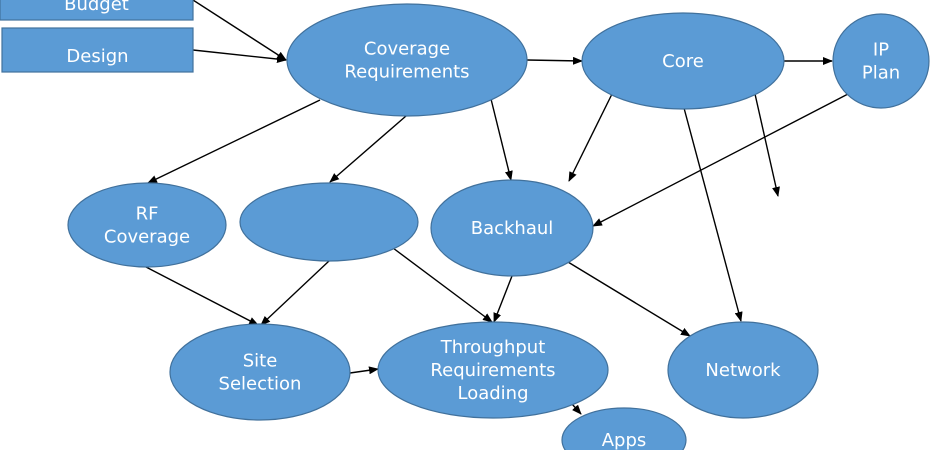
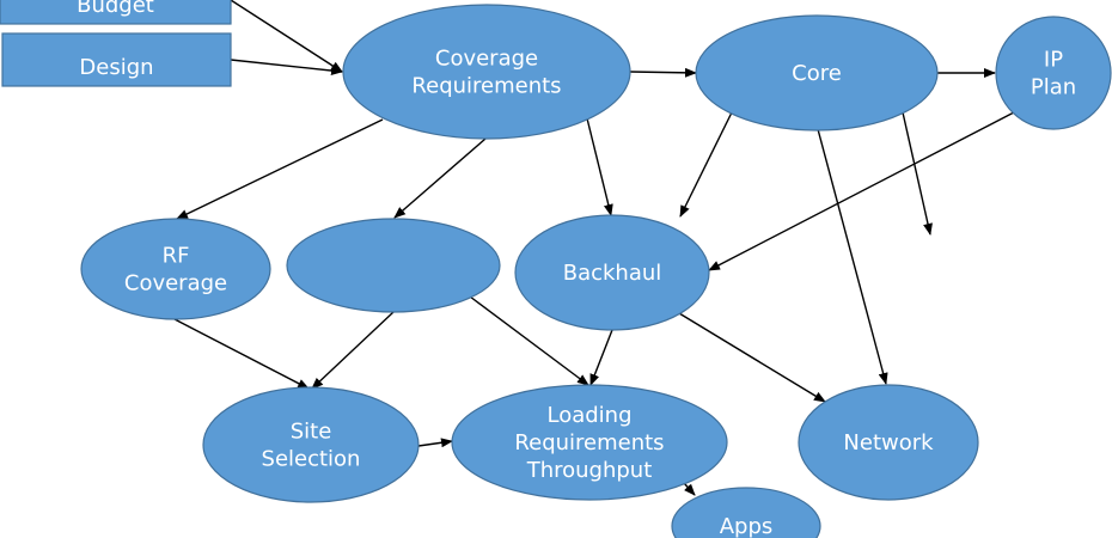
  Budget
  Design
  Coverage
  Requirements
  Core
  IP
  Plan
  RF
  Coverage
  Backhaul
  Site
  Selection
- Throughput
+ Loading
  Requirements
- Loading
+ Throughput
  Network
  Apps
